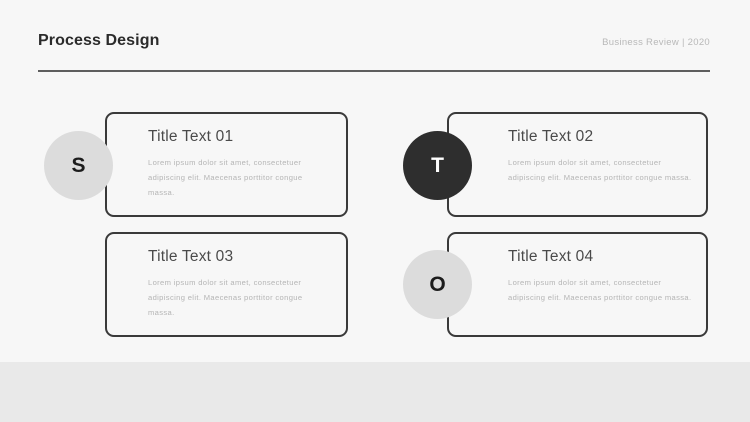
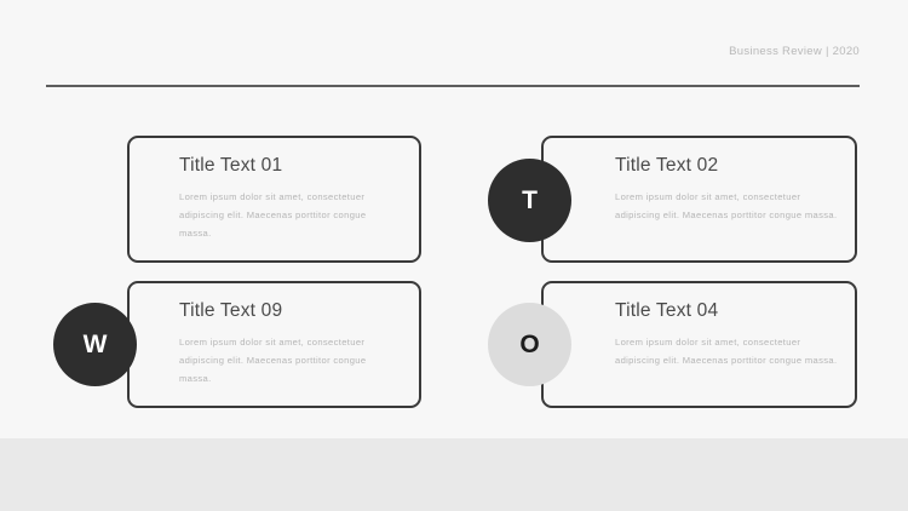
- Process Design
  Business Review | 2020
  Title Text 01
  Lorem ipsum dolor sit amet, consectetuer adipiscing elit. Maecenas porttitor congue massa.
  Title Text 02
  Lorem ipsum dolor sit amet, consectetuer adipiscing elit. Maecenas porttitor congue massa.
- Title Text 03
+ Title Text 09
  Lorem ipsum dolor sit amet, consectetuer adipiscing elit. Maecenas porttitor congue massa.
  Title Text 04
  Lorem ipsum dolor sit amet, consectetuer adipiscing elit. Maecenas porttitor congue massa.
- S
  T
+ W
  O
